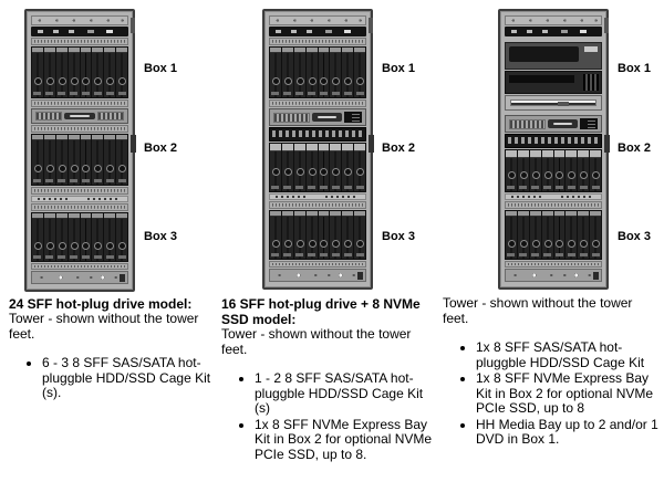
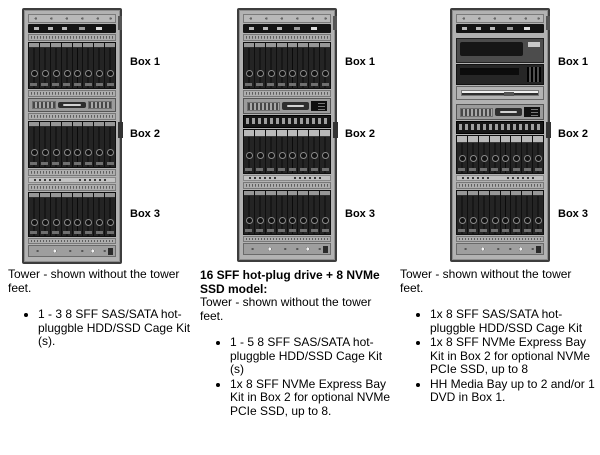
  Box 1
  Box 2
  Box 3
- 24 SFF hot-plug drive model:
  Tower - shown without the tower feet.
- 6 - 3 8 SFF SAS/SATA hot-pluggble HDD/SSD Cage Kit (s).
+ 1 - 3 8 SFF SAS/SATA hot-pluggble HDD/SSD Cage Kit (s).
  Box 1
  Box 2
  Box 3
  16 SFF hot-plug drive + 8 NVMe SSD model:
  Tower - shown without the tower feet.
- 1 - 2 8 SFF SAS/SATA hot-pluggble HDD/SSD Cage Kit (s)
+ 1 - 5 8 SFF SAS/SATA hot-pluggble HDD/SSD Cage Kit (s)
  1x 8 SFF NVMe Express Bay Kit in Box 2 for optional NVMe PCIe SSD, up to 8.
  Box 1
  Box 2
  Box 3
  Tower - shown without the tower feet.
  1x 8 SFF SAS/SATA hot-pluggble HDD/SSD Cage Kit
  1x 8 SFF NVMe Express Bay Kit in Box 2 for optional NVMe PCIe SSD, up to 8
  HH Media Bay up to 2 and/or 1 DVD in Box 1.
